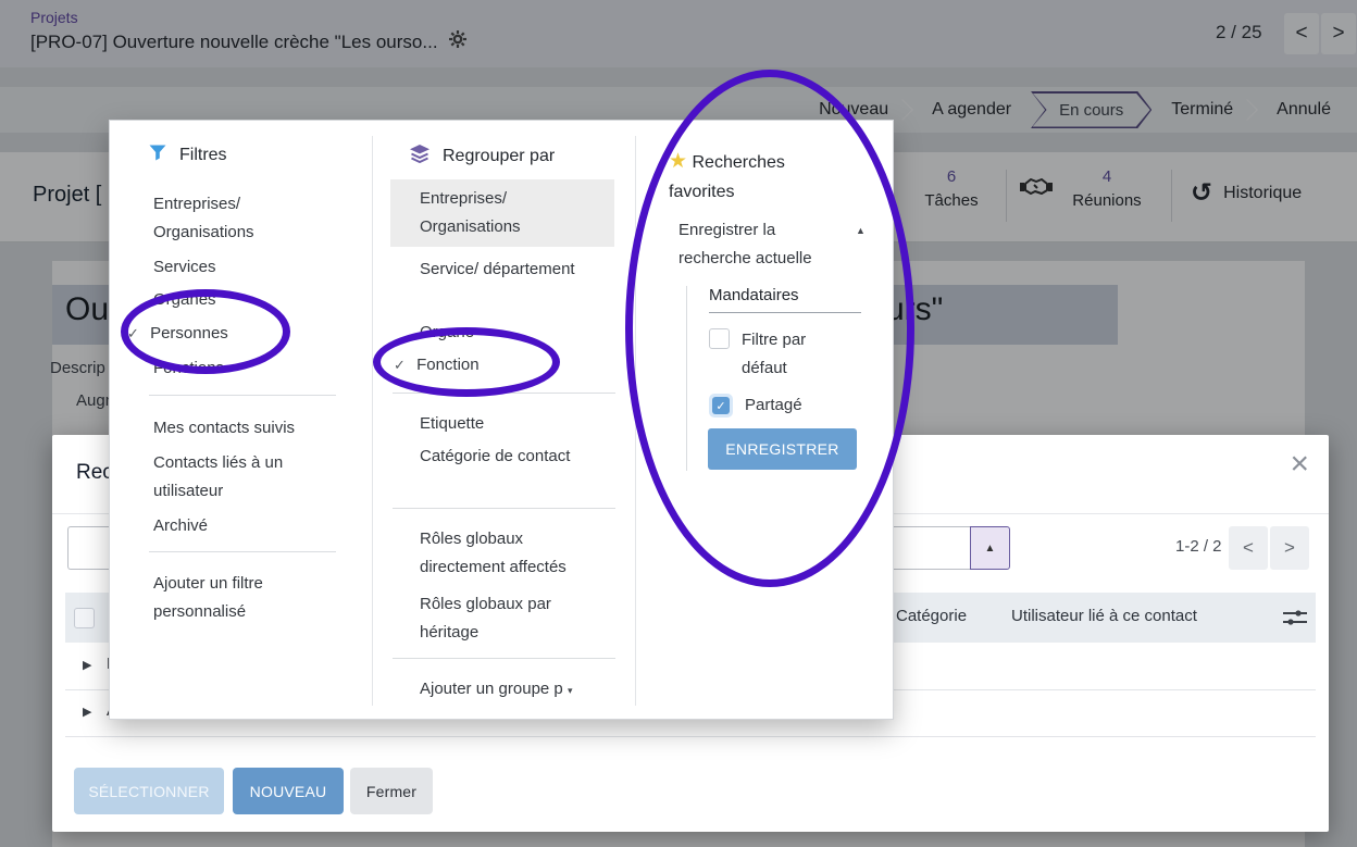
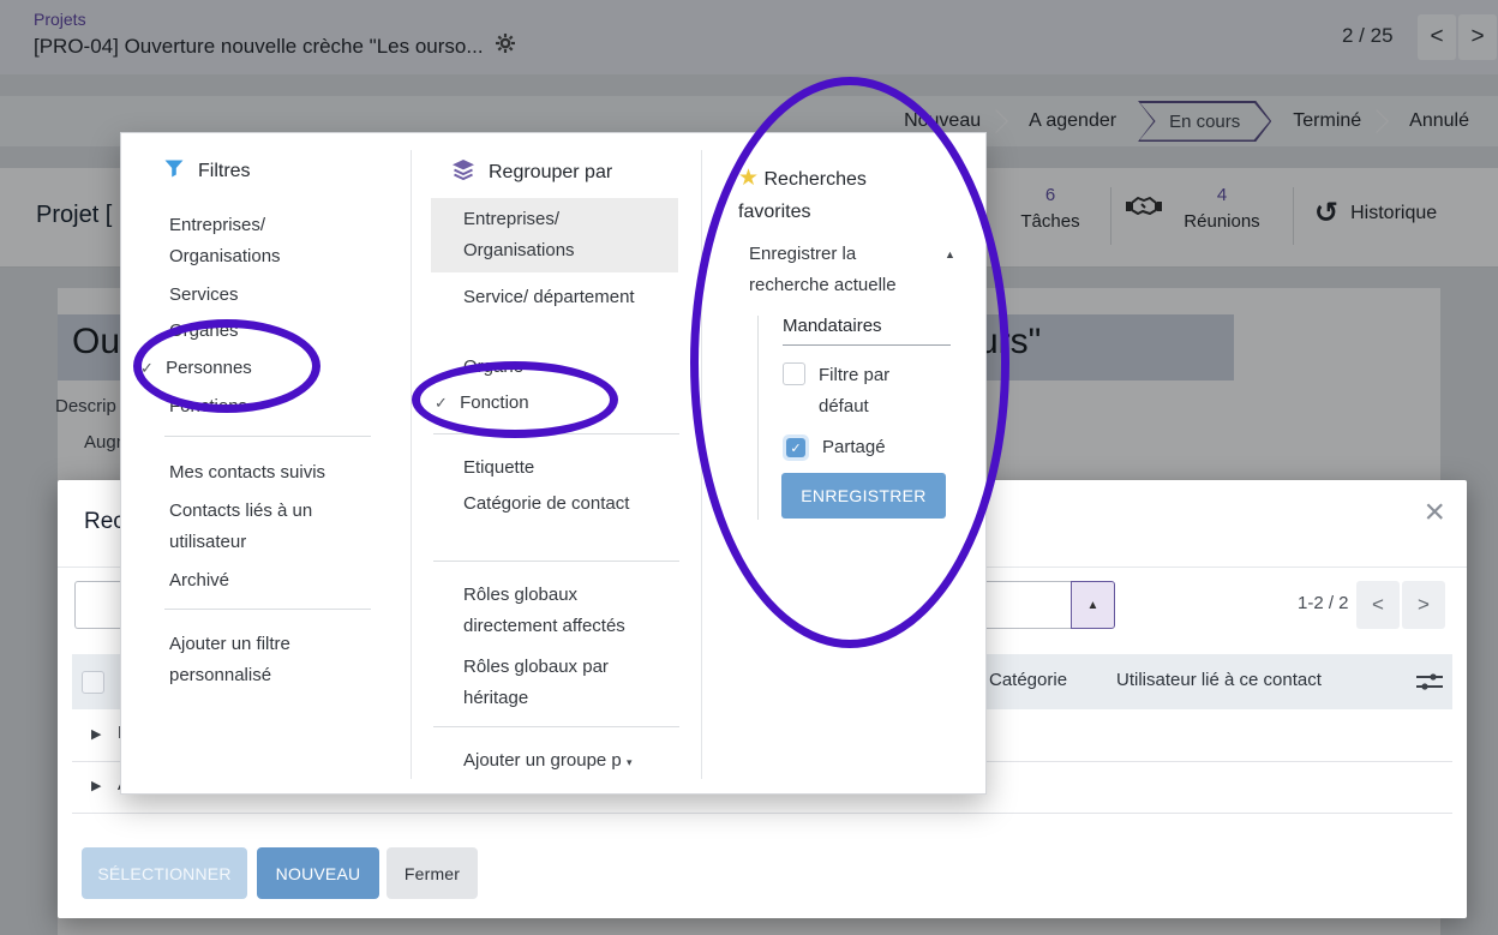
  Projets
- [PRO-07] Ouverture nouvelle crèche "Les ourso...
+ [PRO-04] Ouverture nouvelle crèche "Les ourso...
  2 / 25
  <
  >
  Nouveau
  A agender
  En cours
  Terminé
  Annulé
  Projet [
  6
  Tâches
  4
  Réunions
  ↺
  Historique
  urs"
  Descrip
  Aug
  ×
  ▲
  1-2 / 2
  <
  >
  Catégorie
  Utilisateur lié à ce contact
  ▶
  ▶
  SÉLECTIONNER
  NOUVEAU
  Fermer
  Filtres
  Entreprises/ Organisations
  Services
  Organes
  ✓ Personnes
  Fonctions
  Mes contacts suivis
  Contacts liés à un utilisateur
  Archivé
  Ajouter un filtre personnalisé
  Regrouper par
  Entreprises/ Organisations
  Service/ département
  Organe
  ✓ Fonction
  Etiquette
  Catégorie de contact
  Rôles globaux directement affectés
  Rôles globaux par héritage
  Ajouter un groupe p ▾
  ★ Recherches favorites
  Enregistrer la recherche actuelle
  ▲
  Mandataires
  Filtre par défaut
  ✓
  Partagé
  ENREGISTRER
